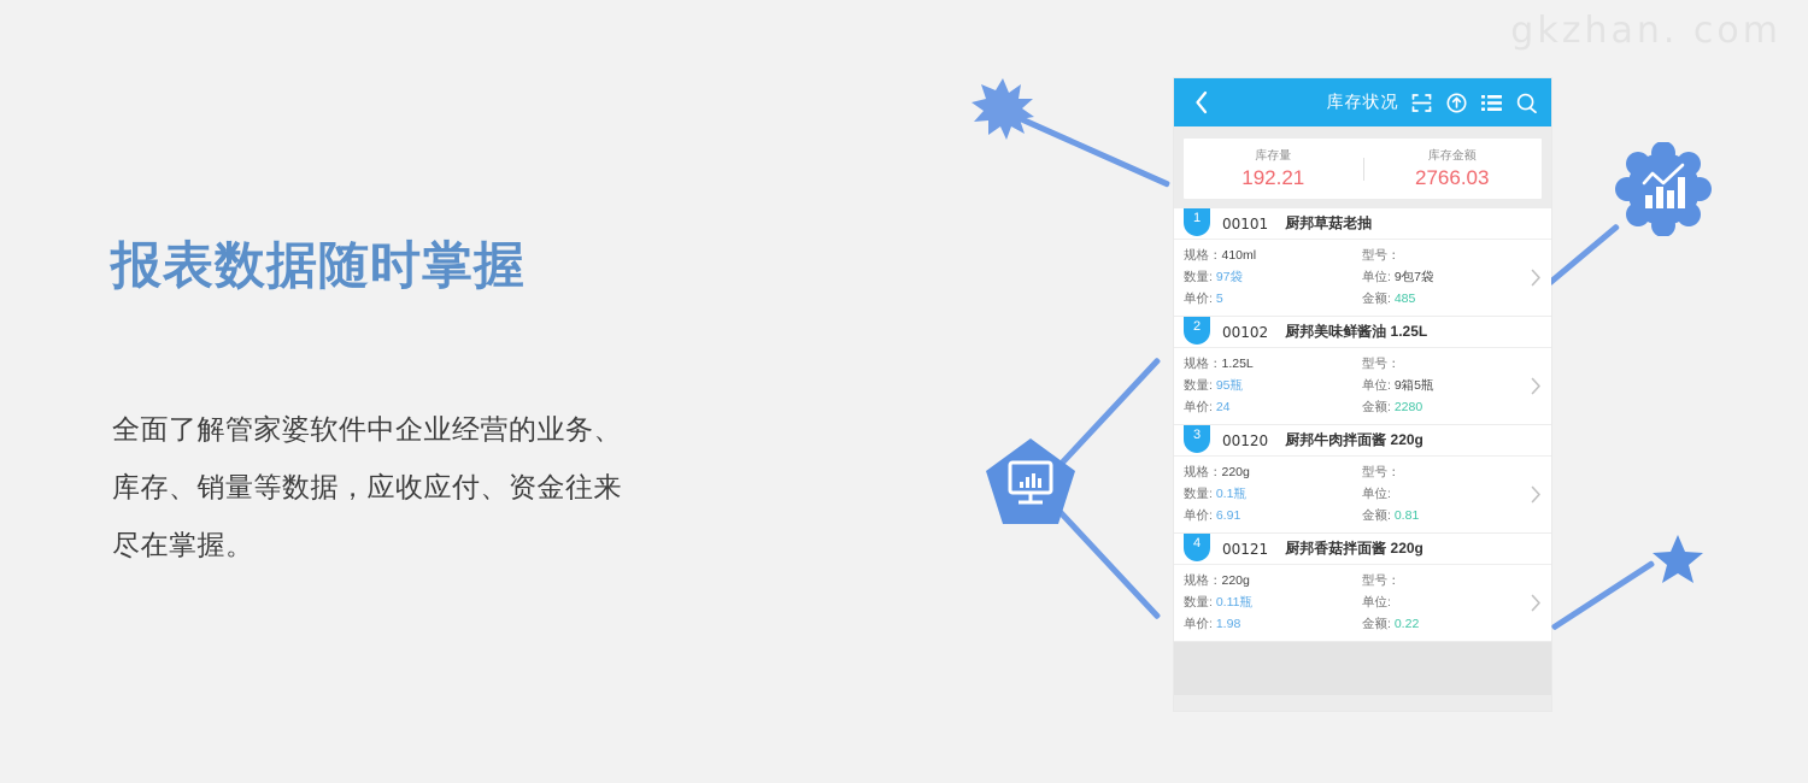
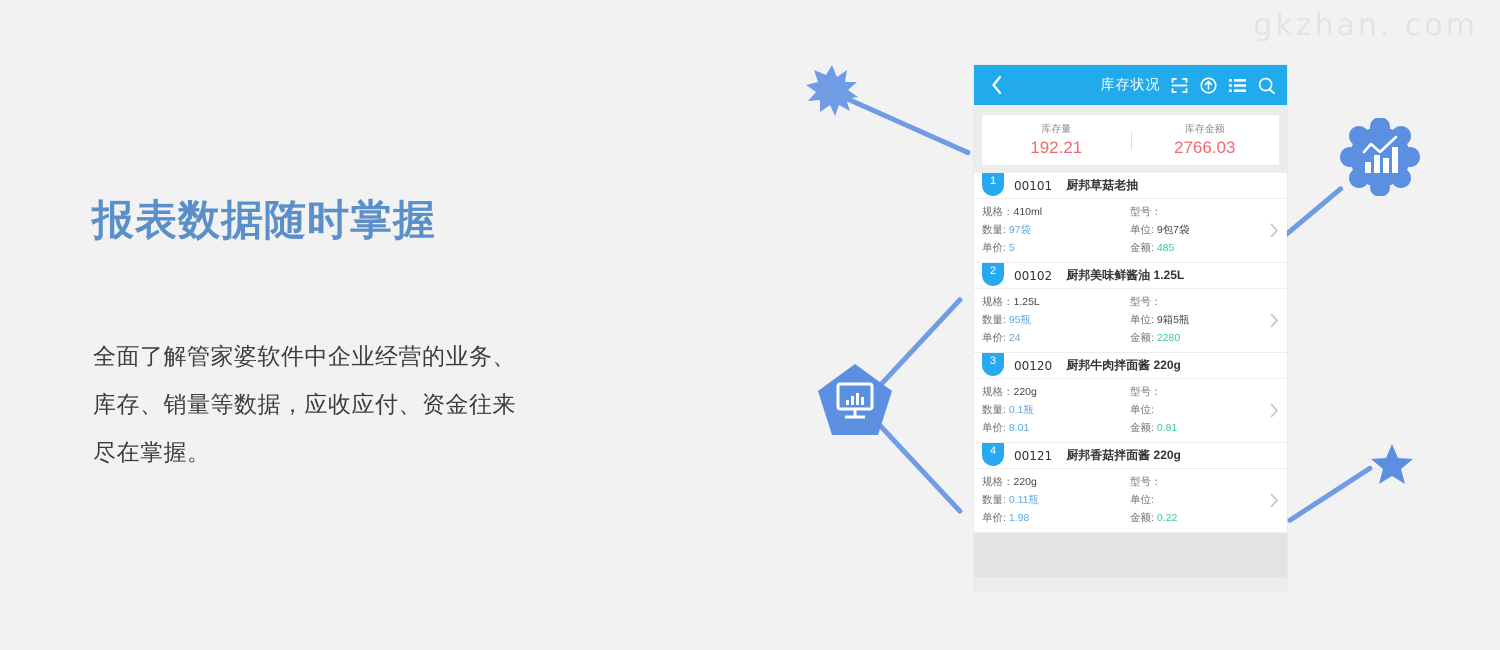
  报表数据随时掌握
  全面了解管家婆软件中企业经营的业务、
  库存、销量等数据，应收应付、资金往来
  尽在掌握。
  库存状况
  库存量
  192.21
  库存金额
  2766.03
  1
  00101
  厨邦草菇老抽
  规格：410ml
  型号：
  数量: 97袋
  单位: 9包7袋
  单价: 5
  金额: 485
  2
  00102
  厨邦美味鲜酱油 1.25L
  规格：1.25L
  型号：
  数量: 95瓶
  单位: 9箱5瓶
  单价: 24
  金额: 2280
  3
  00120
  厨邦牛肉拌面酱 220g
  规格：220g
  型号：
  数量: 0.1瓶
  单位:
- 单价: 6.91
+ 单价: 8.01
  金额: 0.81
  4
  00121
  厨邦香菇拌面酱 220g
  规格：220g
  型号：
  数量: 0.11瓶
  单位:
  单价: 1.98
  金额: 0.22
